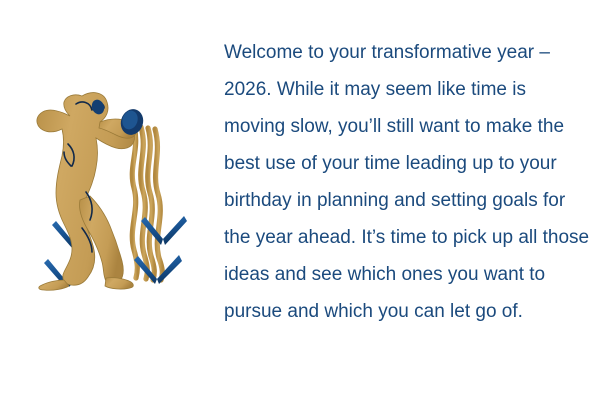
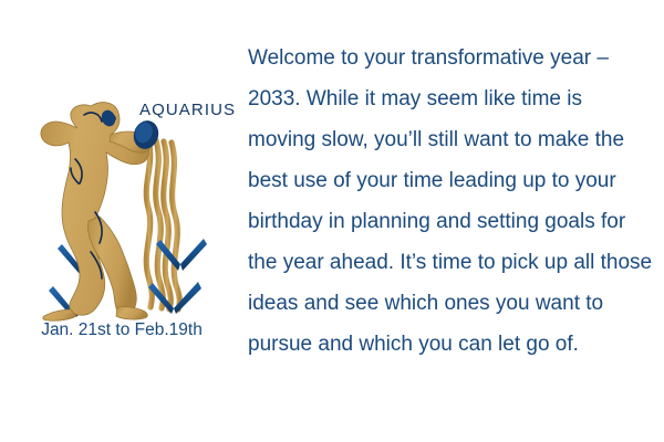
+ AQUARIUS
+ Jan. 21st to Feb.19th
- Welcome to your transformative year – 2026. While it may seem like time is moving slow, you’ll still want to make the best use of your time leading up to your birthday in planning and setting goals for the year ahead. It’s time to pick up all those ideas and see which ones you want to pursue and which you can let go of.
+ Welcome to your transformative year – 2033. While it may seem like time is moving slow, you’ll still want to make the best use of your time leading up to your birthday in planning and setting goals for the year ahead. It’s time to pick up all those ideas and see which ones you want to pursue and which you can let go of.
